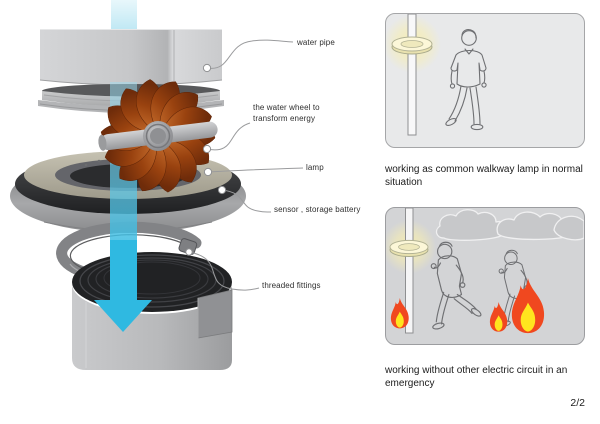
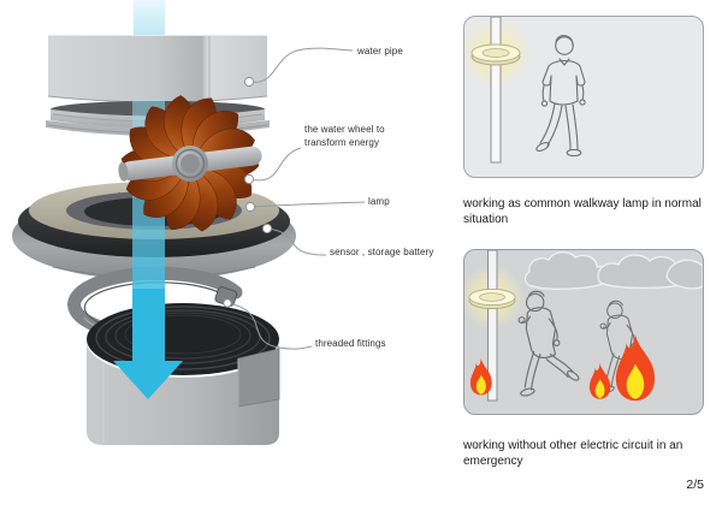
  water pipe
  the water wheel to
  transform energy
  lamp
  sensor , storage battery
  threaded fittings
  working as common walkway lamp in normal
  situation
  working without other electric circuit in an
  emergency
- 2/2
+ 2/5
